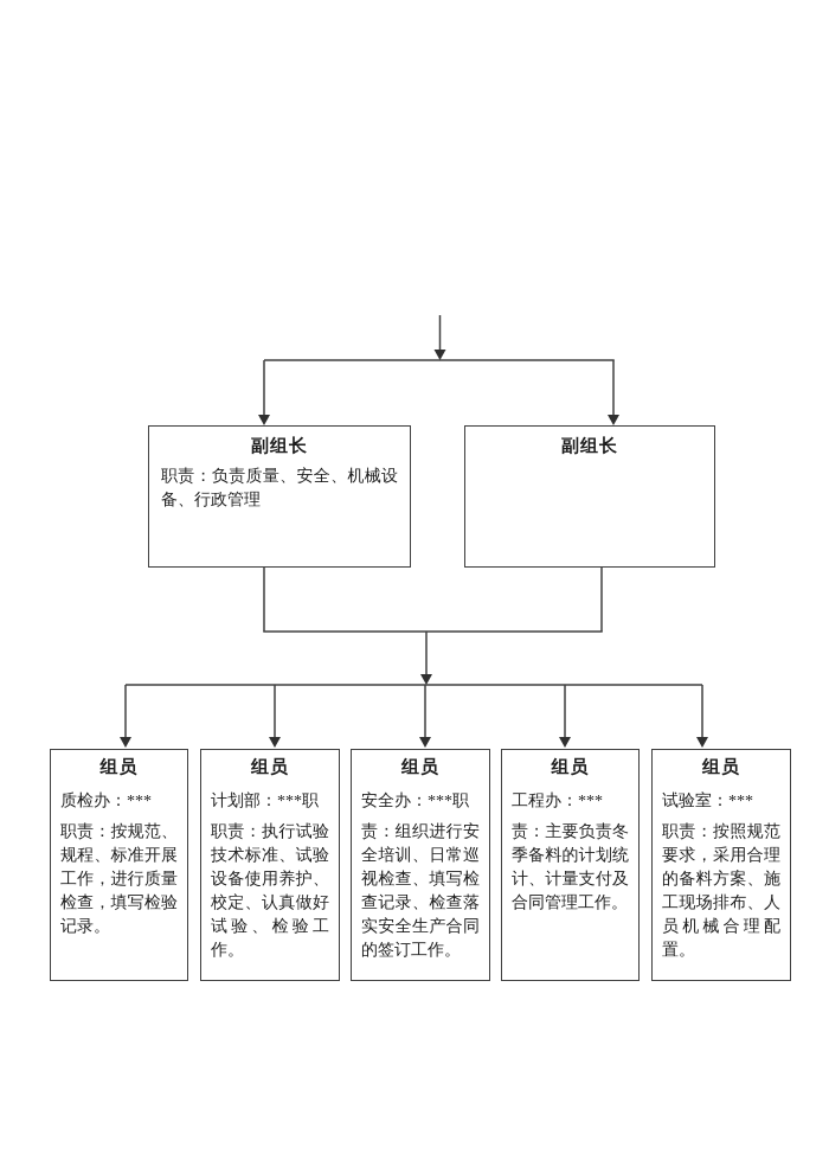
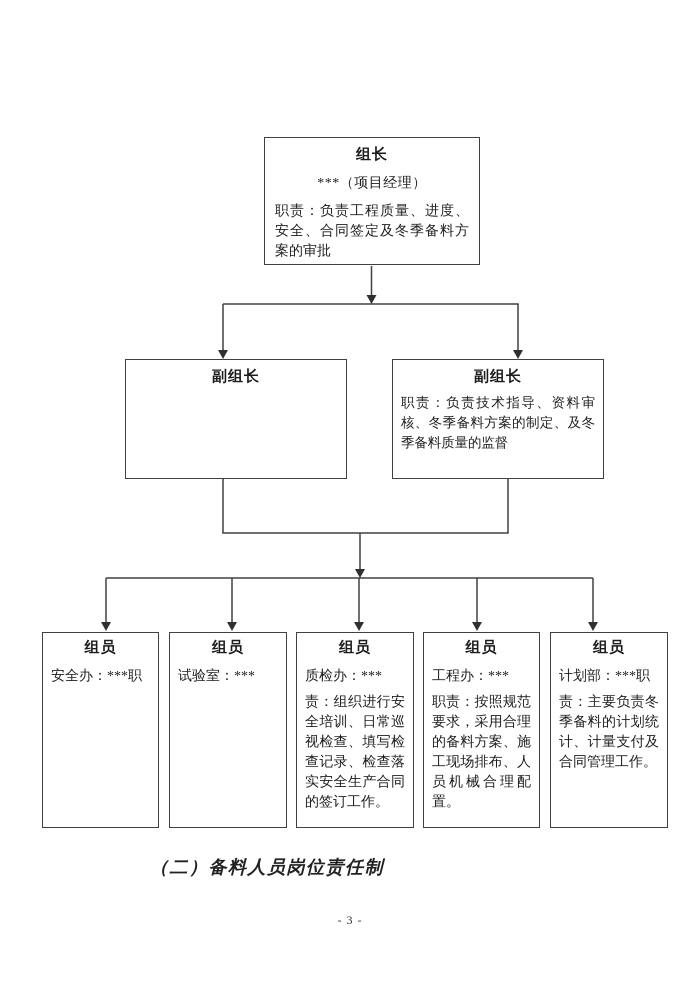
+ 组长
+ ***（项目经理）
+ 职责：负责工程质量、进度、安全、合同签定及冬季备料方案的审批
  副组长
- 职责：负责质量、安全、机械设备、行政管理
  副组长
+ 职责：负责技术指导、资料审核、冬季备料方案的制定、及冬季备料质量的监督
  组员
- 质检办：***
+ 安全办：***职
- 职责：按规范、规程、标准开展工作，进行质量检查，填写检验记录。
  组员
- 计划部：***职
+ 试验室：***
- 职责：执行试验技术标准、试验设备使用养护、校定、认真做好试验、检验工作。
  组员
- 安全办：***职
+ 质检办：***
  责：组织进行安全培训、日常巡视检查、填写检查记录、检查落实安全生产合同的签订工作。
  组员
  工程办：***
- 责：主要负责冬季备料的计划统计、计量支付及合同管理工作。
+ 职责：按照规范要求，采用合理的备料方案、施工现场排布、人员机械合理配置。
  组员
- 试验室：***
+ 计划部：***职
- 职责：按照规范要求，采用合理的备料方案、施工现场排布、人员机械合理配置。
+ 责：主要负责冬季备料的计划统计、计量支付及合同管理工作。
+ （二）备料人员岗位责任制
+ - 3 -
